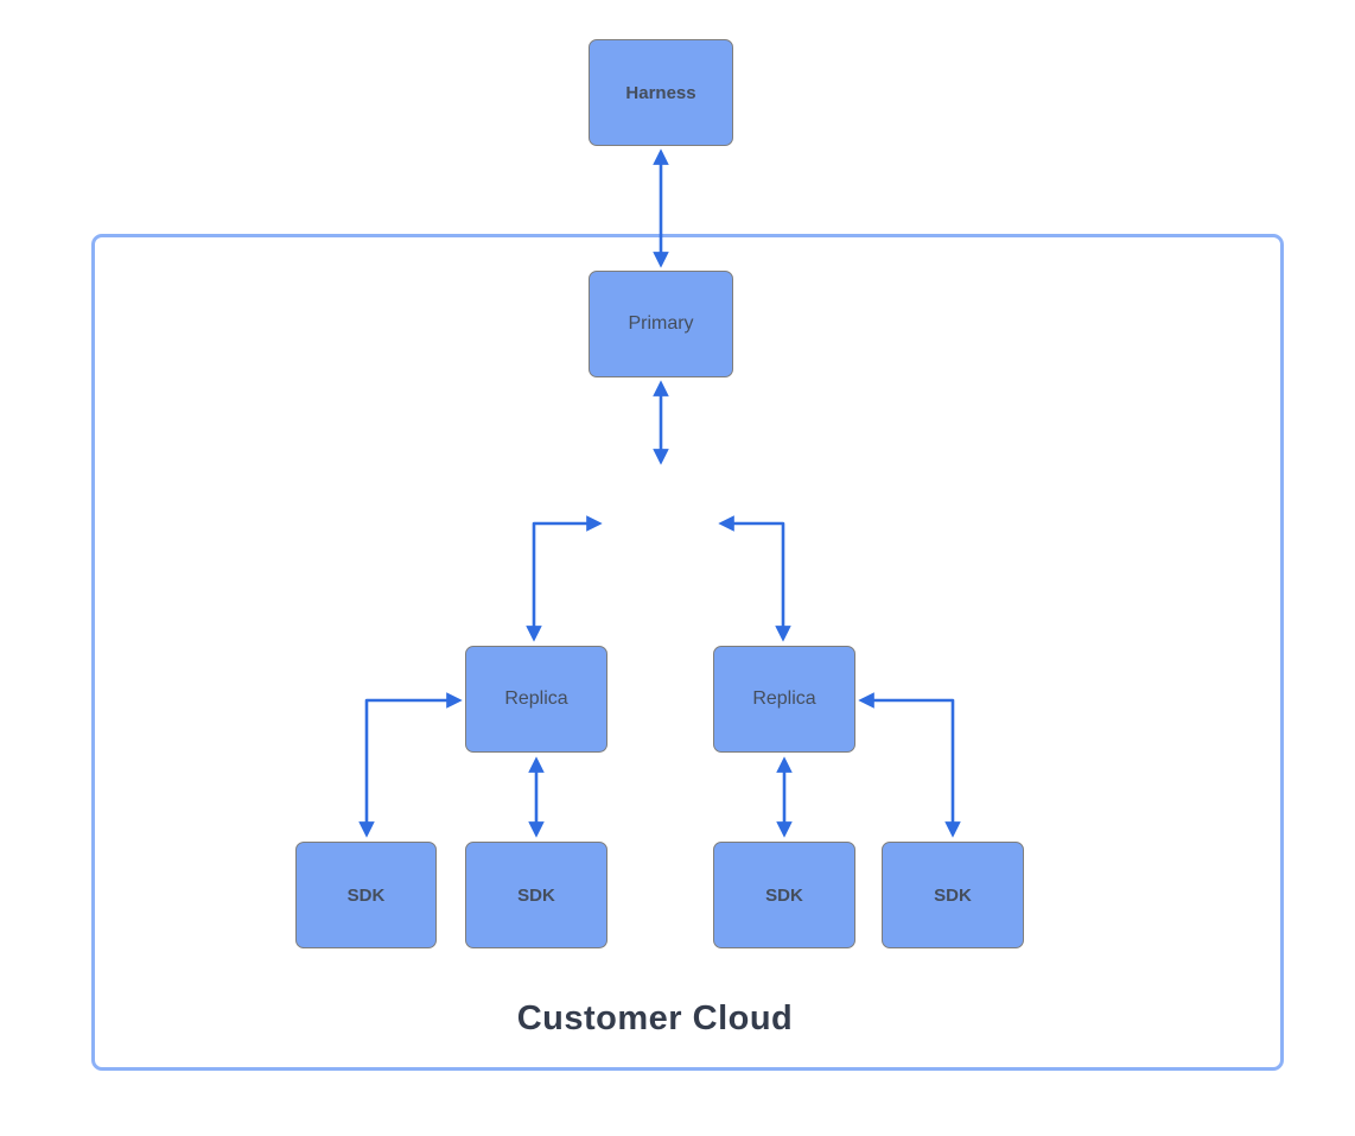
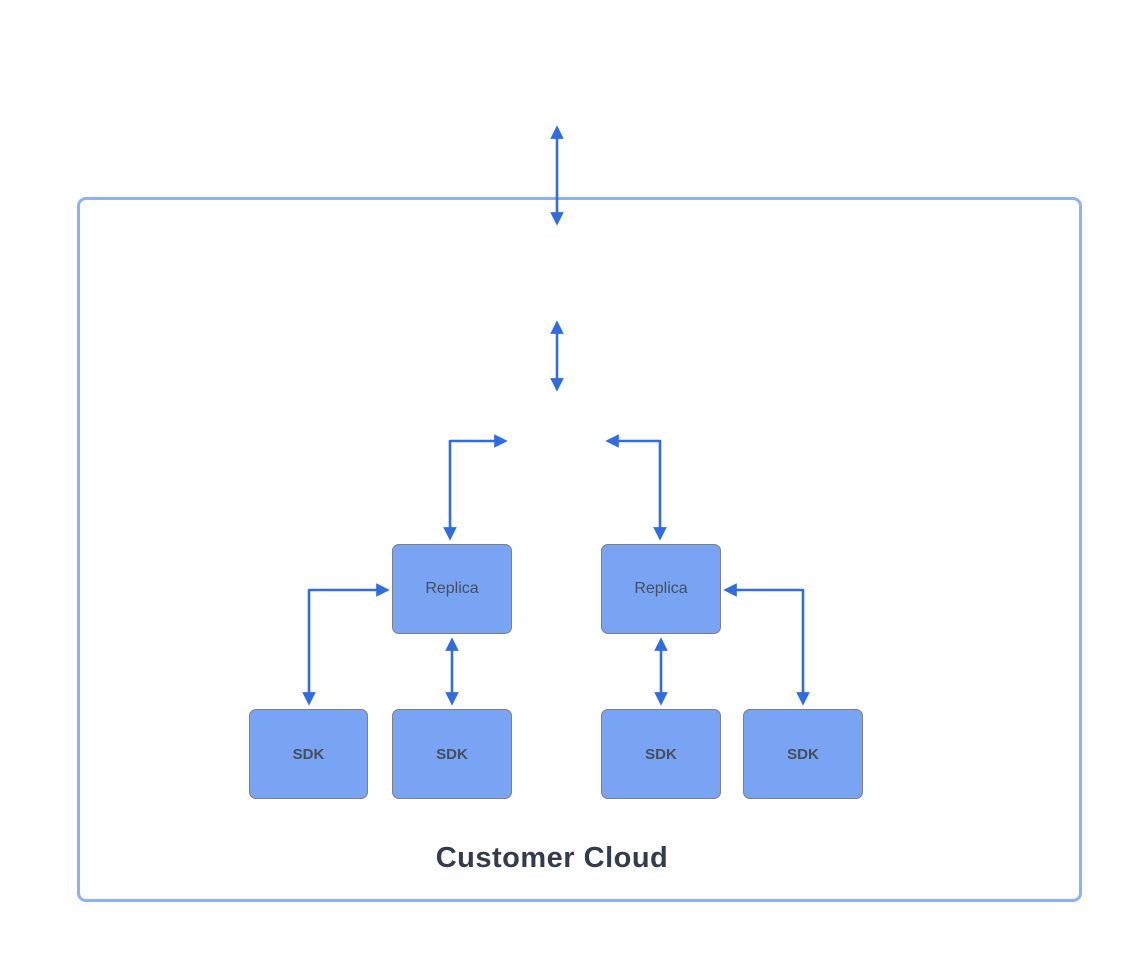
  Customer Cloud
- Harness
- Primary
  Replica
  Replica
  SDK
  SDK
  SDK
  SDK
